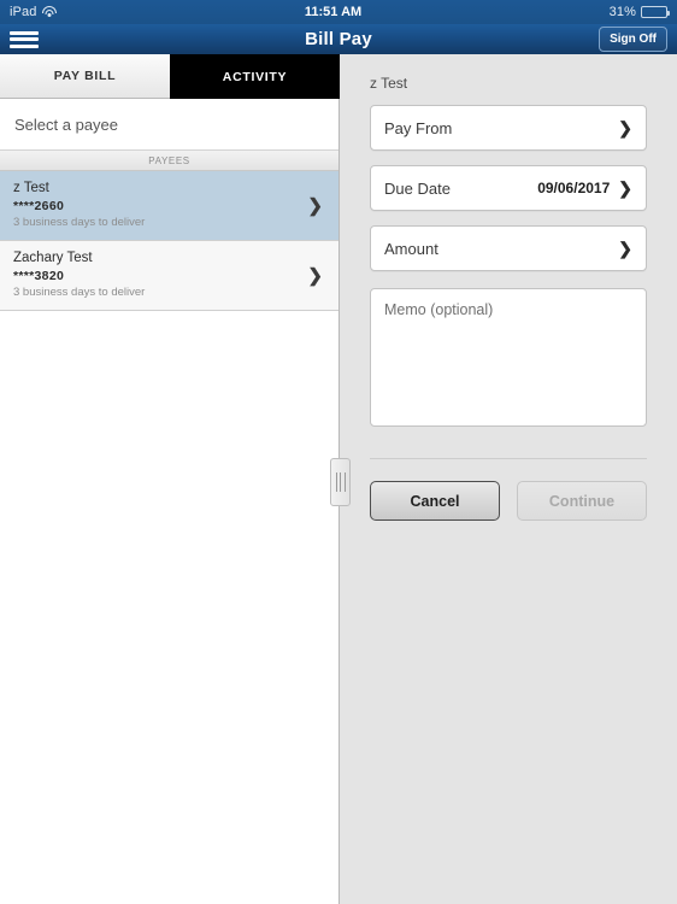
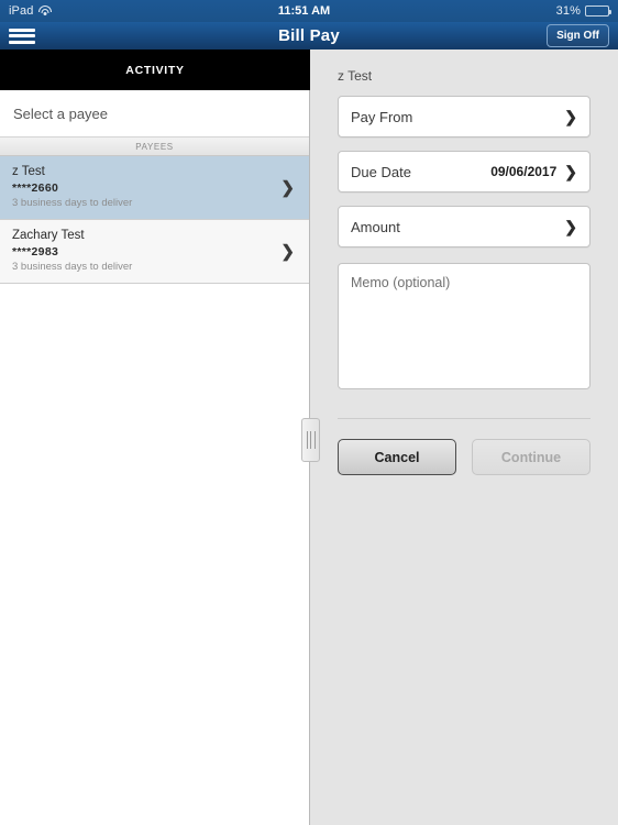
  iPad
  11:51 AM
  31%
  Bill Pay
  Sign Off
- PAY BILL
  ACTIVITY
  Select a payee
  PAYEES
  z Test
  ****2660
  3 business days to deliver
  ❯
  Zachary Test
- ****3820
+ ****2983
  3 business days to deliver
  ❯
  z Test
  Pay From
  ❯
  Due Date
  09/06/2017
  ❯
  Amount
  ❯
  Memo (optional)
  Cancel
  Continue
